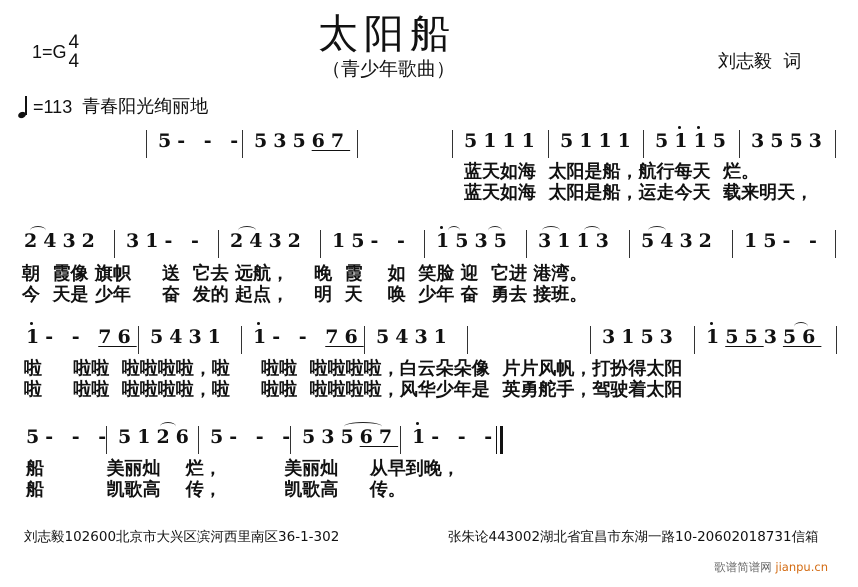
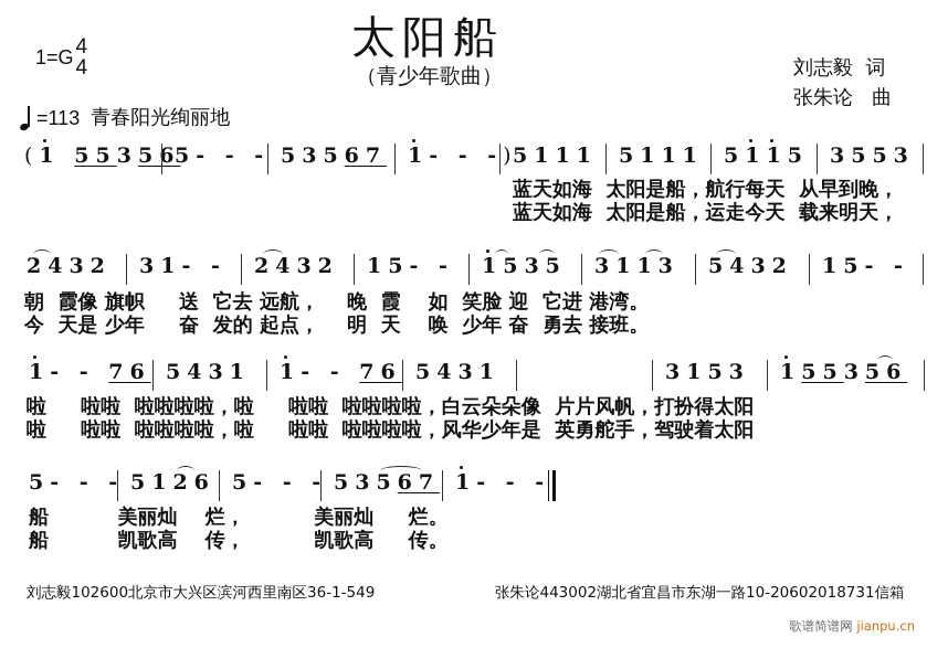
  太阳船
  （青少年歌曲）
  1=G
  4
  4
  =113
  青春阳光绚丽地
  刘志毅 词
+ 张朱论 曲
+ (1 55356
  5- - -
  53567
+ 1- - -)
  5111
  5111
  5115
  3553
- 蓝天如海 太阳是船，航行每天 烂。
+ 蓝天如海 太阳是船，航行每天 从早到晚，
  蓝天如海 太阳是船，运走今天 载来明天，
  2432
  31- -
  2432
  15- -
  1535
  3113
  5432
  15- -
  朝 霞像 旗帜 送 它去 远航， 晚 霞 如 笑脸 迎 它进 港湾。
  今 天是 少年 奋 发的 起点， 明 天 唤 少年 奋 勇去 接班。
  1- - 76
  5431
  1- - 76
  5431
  3153
  155356
  啦 啦啦 啦啦啦啦，啦 啦啦 啦啦啦啦，白云朵朵像 片片风帆，打扮得太阳
  啦 啦啦 啦啦啦啦，啦 啦啦 啦啦啦啦，风华少年是 英勇舵手，驾驶着太阳
  5- -
  5126
  5- -
  53567
  1- - -
- 船 美丽灿 烂， 美丽灿 从早到晚，
+ 船 美丽灿 烂， 美丽灿 烂。
  船 凯歌高 传， 凯歌高 传。
- 刘志毅102600北京市大兴区滨河西里南区36-1-302
+ 刘志毅102600北京市大兴区滨河西里南区36-1-549
  张朱论443002湖北省宜昌市东湖一路10-20602018731信箱
  歌谱简谱网 jianpu.cn
